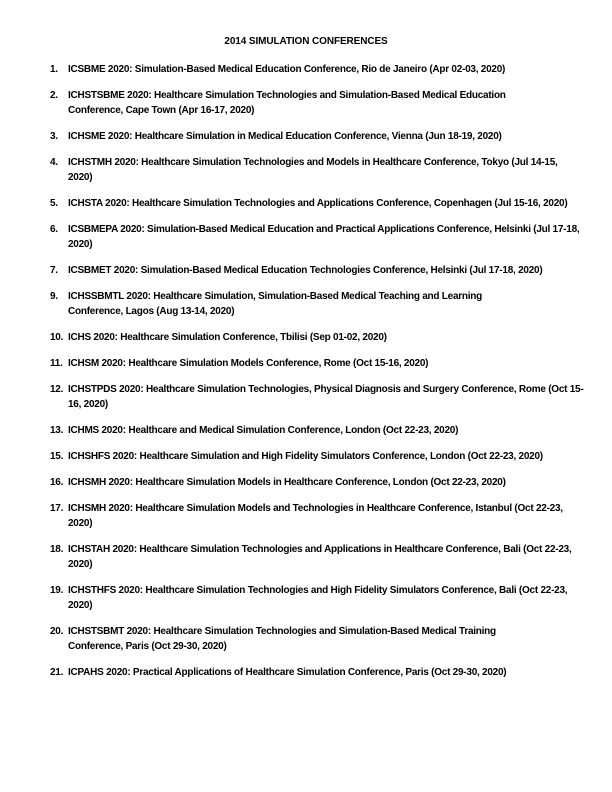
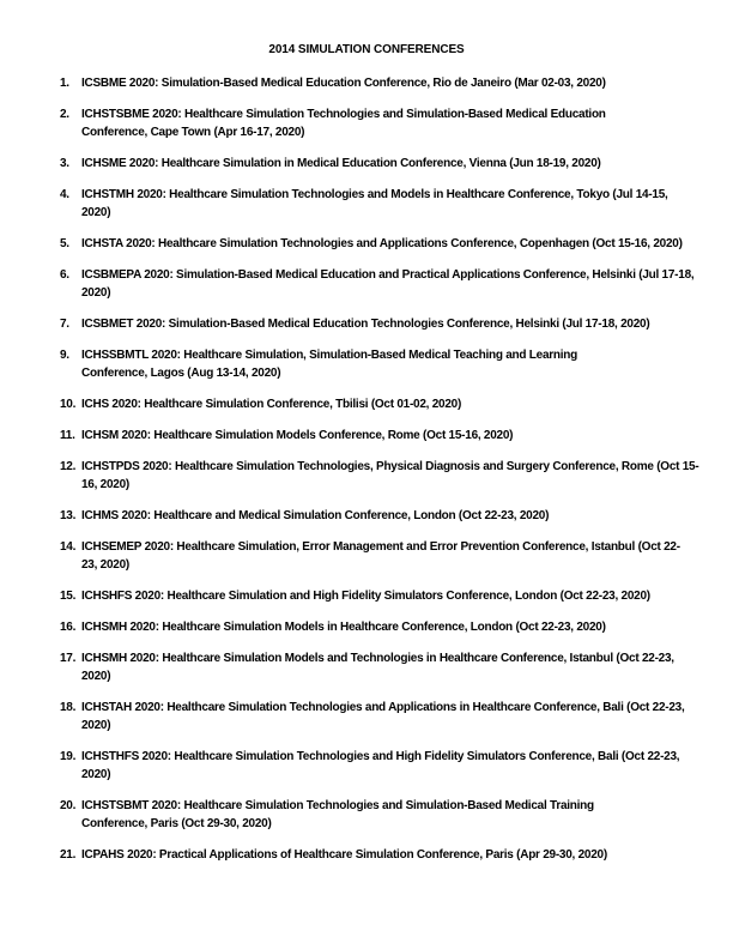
  2014 SIMULATION CONFERENCES
  1.
- ICSBME 2020: Simulation-Based Medical Education Conference, Rio de Janeiro (Apr 02-03, 2020)
+ ICSBME 2020: Simulation-Based Medical Education Conference, Rio de Janeiro (Mar 02-03, 2020)
  2.
  ICHSTSBME 2020: Healthcare Simulation Technologies and Simulation-Based Medical Education
  Conference, Cape Town (Apr 16-17, 2020)
  3.
  ICHSME 2020: Healthcare Simulation in Medical Education Conference, Vienna (Jun 18-19, 2020)
  4.
  ICHSTMH 2020: Healthcare Simulation Technologies and Models in Healthcare Conference, Tokyo (Jul 14-15,
  2020)
  5.
- ICHSTA 2020: Healthcare Simulation Technologies and Applications Conference, Copenhagen (Jul 15-16, 2020)
+ ICHSTA 2020: Healthcare Simulation Technologies and Applications Conference, Copenhagen (Oct 15-16, 2020)
  6.
  ICSBMEPA 2020: Simulation-Based Medical Education and Practical Applications Conference, Helsinki (Jul 17-18,
  2020)
  7.
  ICSBMET 2020: Simulation-Based Medical Education Technologies Conference, Helsinki (Jul 17-18, 2020)
  9.
  ICHSSBMTL 2020: Healthcare Simulation, Simulation-Based Medical Teaching and Learning
  Conference, Lagos (Aug 13-14, 2020)
  10.
- ICHS 2020: Healthcare Simulation Conference, Tbilisi (Sep 01-02, 2020)
+ ICHS 2020: Healthcare Simulation Conference, Tbilisi (Oct 01-02, 2020)
  11.
  ICHSM 2020: Healthcare Simulation Models Conference, Rome (Oct 15-16, 2020)
  12.
  ICHSTPDS 2020: Healthcare Simulation Technologies, Physical Diagnosis and Surgery Conference, Rome (Oct 15-
  16, 2020)
  13.
  ICHMS 2020: Healthcare and Medical Simulation Conference, London (Oct 22-23, 2020)
+ 14.
+ ICHSEMEP 2020: Healthcare Simulation, Error Management and Error Prevention Conference, Istanbul (Oct 22-
+ 23, 2020)
  15.
  ICHSHFS 2020: Healthcare Simulation and High Fidelity Simulators Conference, London (Oct 22-23, 2020)
  16.
  ICHSMH 2020: Healthcare Simulation Models in Healthcare Conference, London (Oct 22-23, 2020)
  17.
  ICHSMH 2020: Healthcare Simulation Models and Technologies in Healthcare Conference, Istanbul (Oct 22-23,
  2020)
  18.
  ICHSTAH 2020: Healthcare Simulation Technologies and Applications in Healthcare Conference, Bali (Oct 22-23,
  2020)
  19.
  ICHSTHFS 2020: Healthcare Simulation Technologies and High Fidelity Simulators Conference, Bali (Oct 22-23,
  2020)
  20.
  ICHSTSBMT 2020: Healthcare Simulation Technologies and Simulation-Based Medical Training
  Conference, Paris (Oct 29-30, 2020)
  21.
- ICPAHS 2020: Practical Applications of Healthcare Simulation Conference, Paris (Oct 29-30, 2020)
+ ICPAHS 2020: Practical Applications of Healthcare Simulation Conference, Paris (Apr 29-30, 2020)
